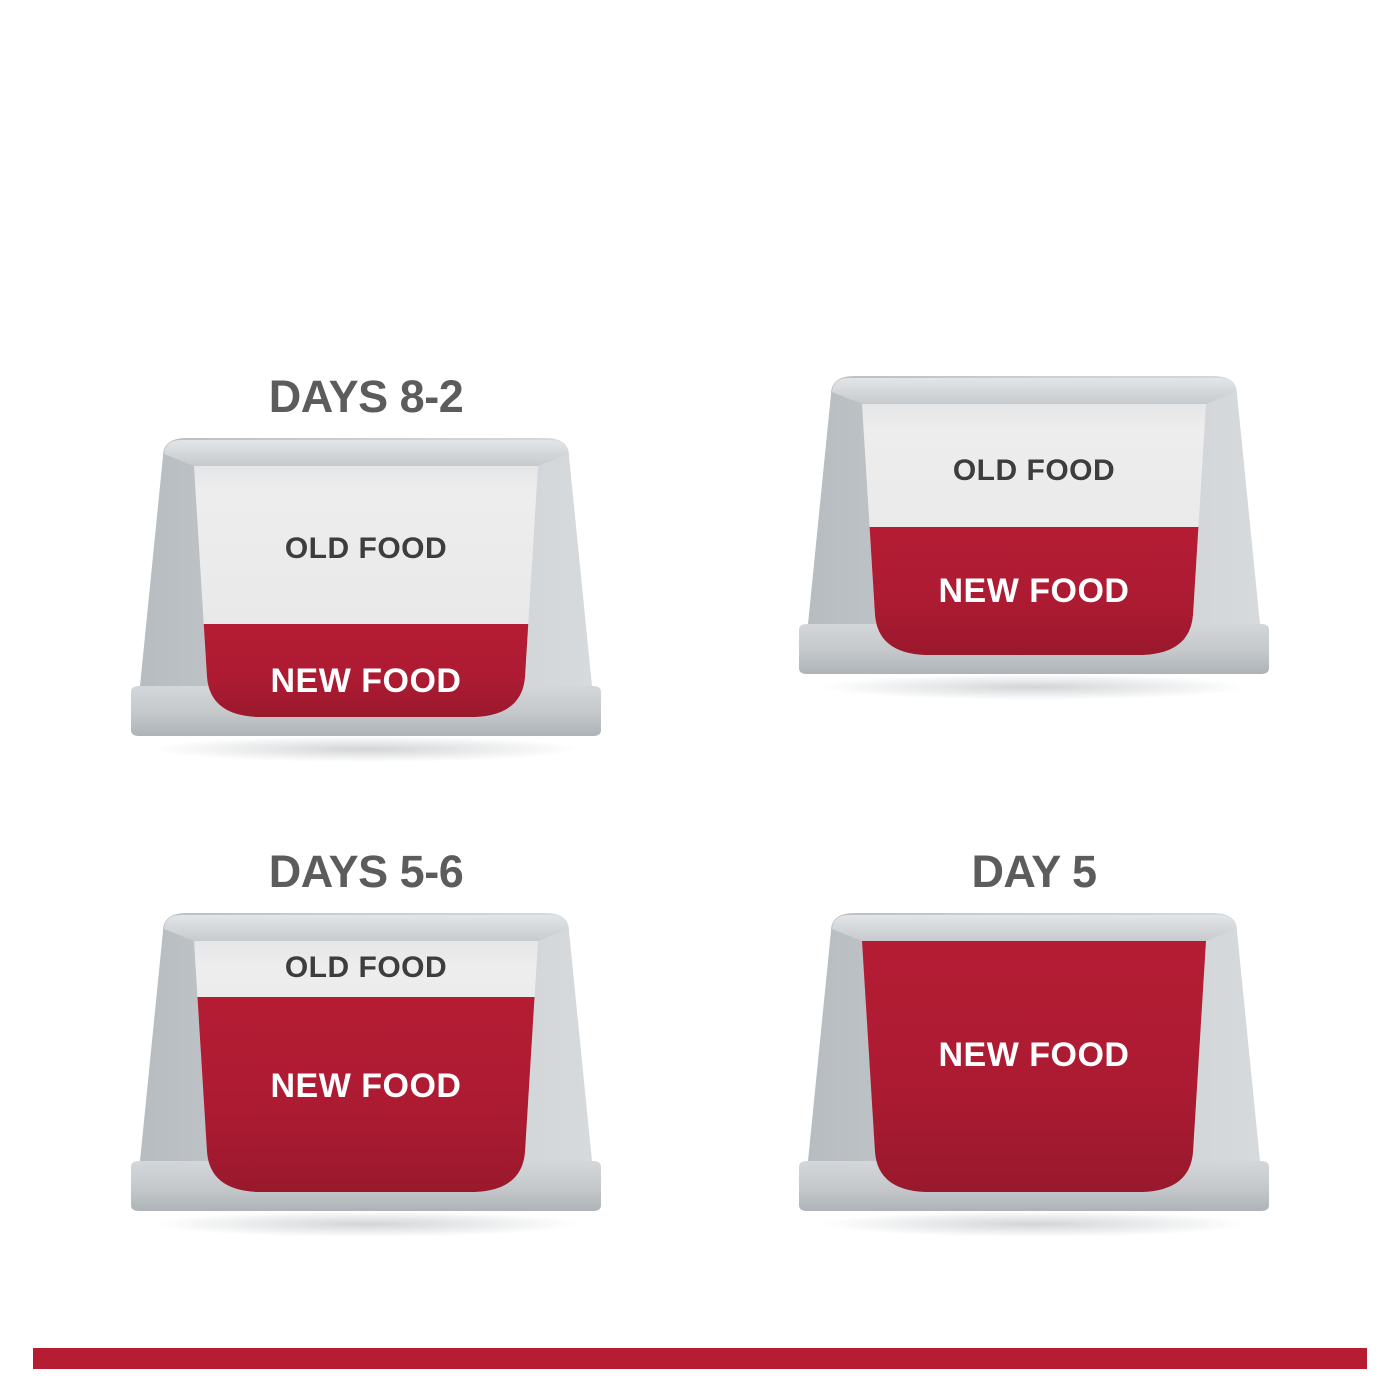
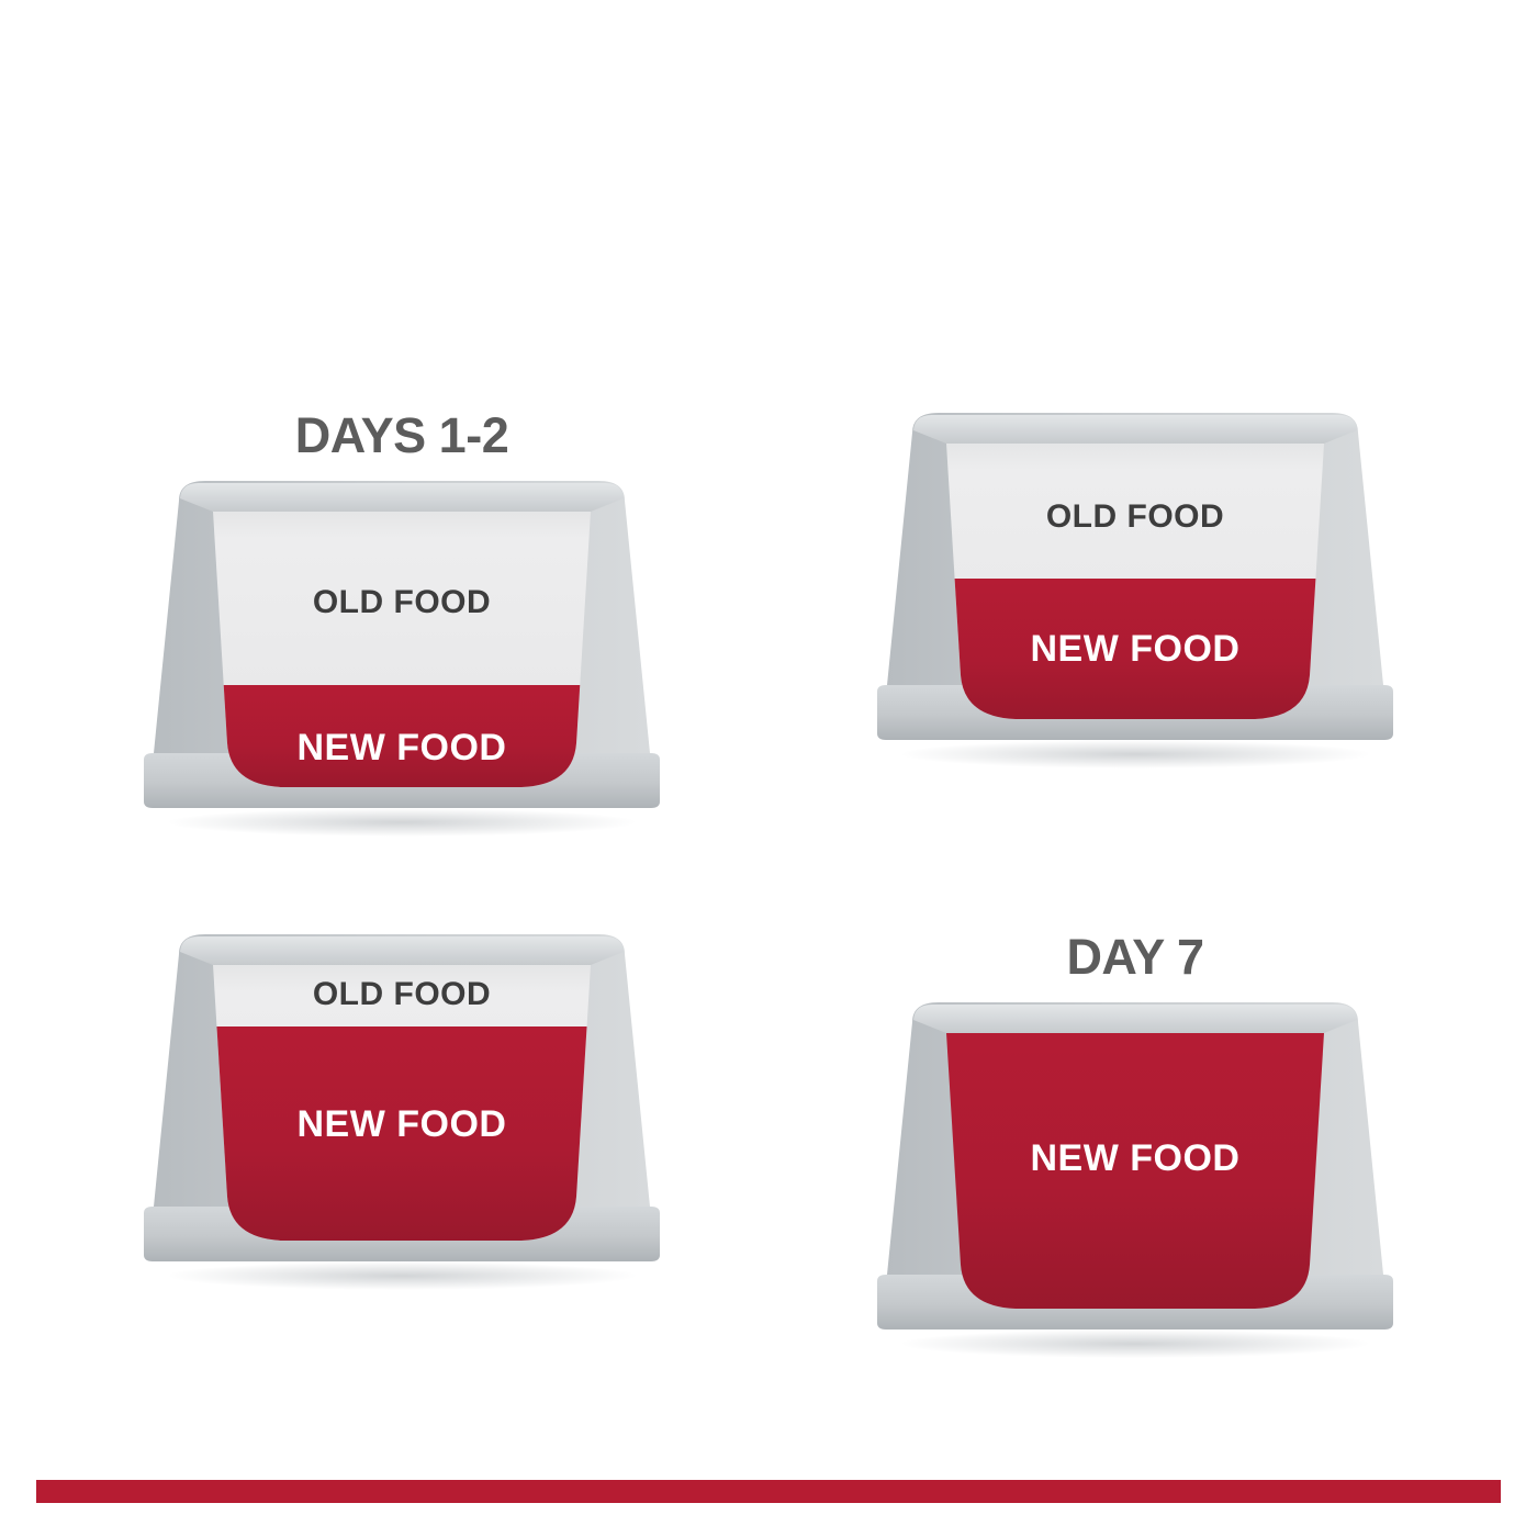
- DAYS 8-2
+ DAYS 1-2
  OLD FOOD
  NEW FOOD
  OLD FOOD
  NEW FOOD
- DAYS 5-6
  OLD FOOD
  NEW FOOD
- DAY 5
+ DAY 7
  NEW FOOD
